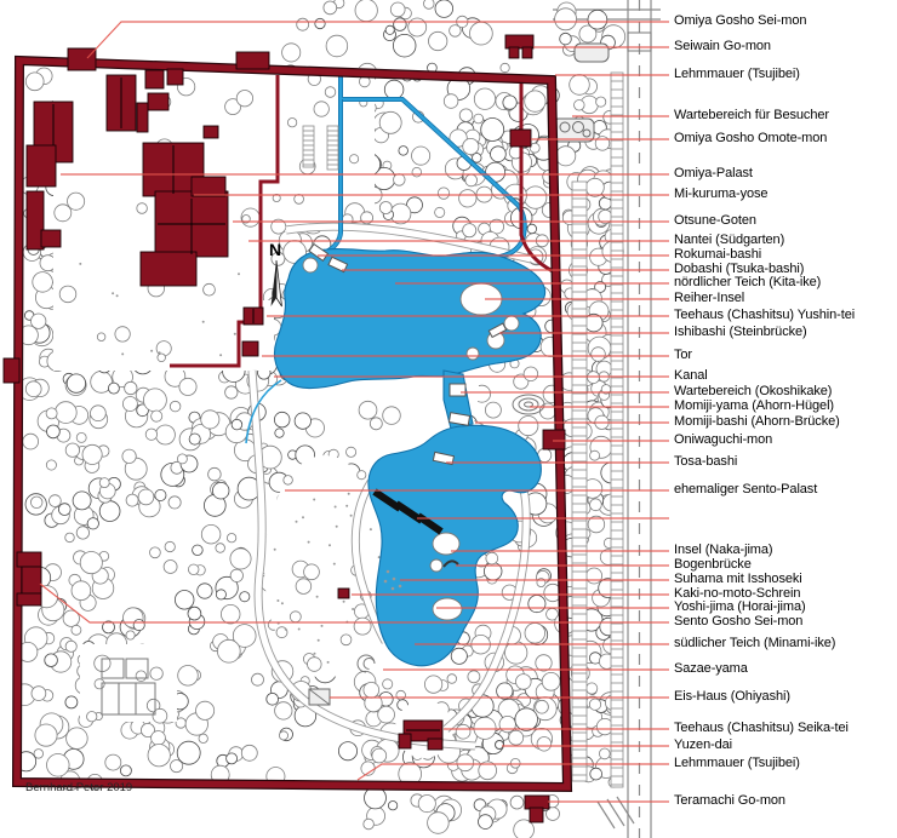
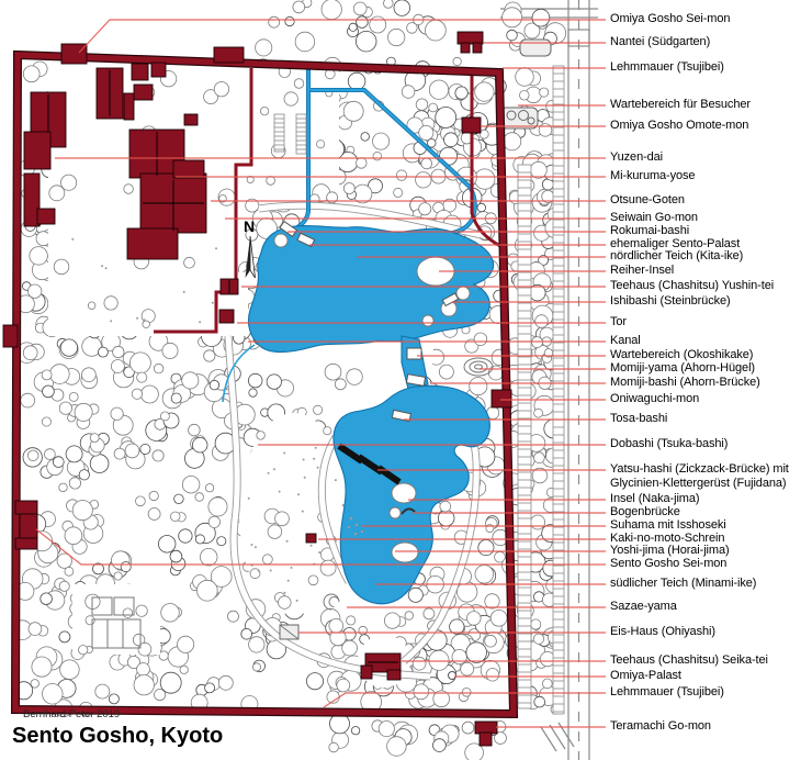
  N
  Omiya Gosho Sei-mon
- Seiwain Go-mon
+ Nantei (Südgarten)
  Lehmmauer (Tsujibei)
  Wartebereich für Besucher
  Omiya Gosho Omote-mon
- Omiya-Palast
+ Yuzen-dai
  Mi-kuruma-yose
  Otsune-Goten
- Nantei (Südgarten)
+ Seiwain Go-mon
  Rokumai-bashi
- Dobashi (Tsuka-bashi)
+ ehemaliger Sento-Palast
  nördlicher Teich (Kita-ike)
  Reiher-Insel
  Teehaus (Chashitsu) Yushin-tei
  Ishibashi (Steinbrücke)
  Tor
  Kanal
  Wartebereich (Okoshikake)
  Momiji-yama (Ahorn-Hügel)
  Momiji-bashi (Ahorn-Brücke)
  Oniwaguchi-mon
  Tosa-bashi
- ehemaliger Sento-Palast
+ Dobashi (Tsuka-bashi)
+ Yatsu-hashi (Zickzack-Brücke) mit
+ Glycinien-Klettergerüst (Fujidana)
  Insel (Naka-jima)
  Bogenbrücke
  Suhama mit Isshoseki
  Kaki-no-moto-Schrein
  Yoshi-jima (Horai-jima)
  Sento Gosho Sei-mon
  südlicher Teich (Minami-ike)
  Sazae-yama
  Eis-Haus (Ohiyashi)
  Teehaus (Chashitsu) Seika-tei
- Yuzen-dai
+ Omiya-Palast
  Lehmmauer (Tsujibei)
  Teramachi Go-mon
  Bernhard Peter 2019
+ Sento Gosho, Kyoto
